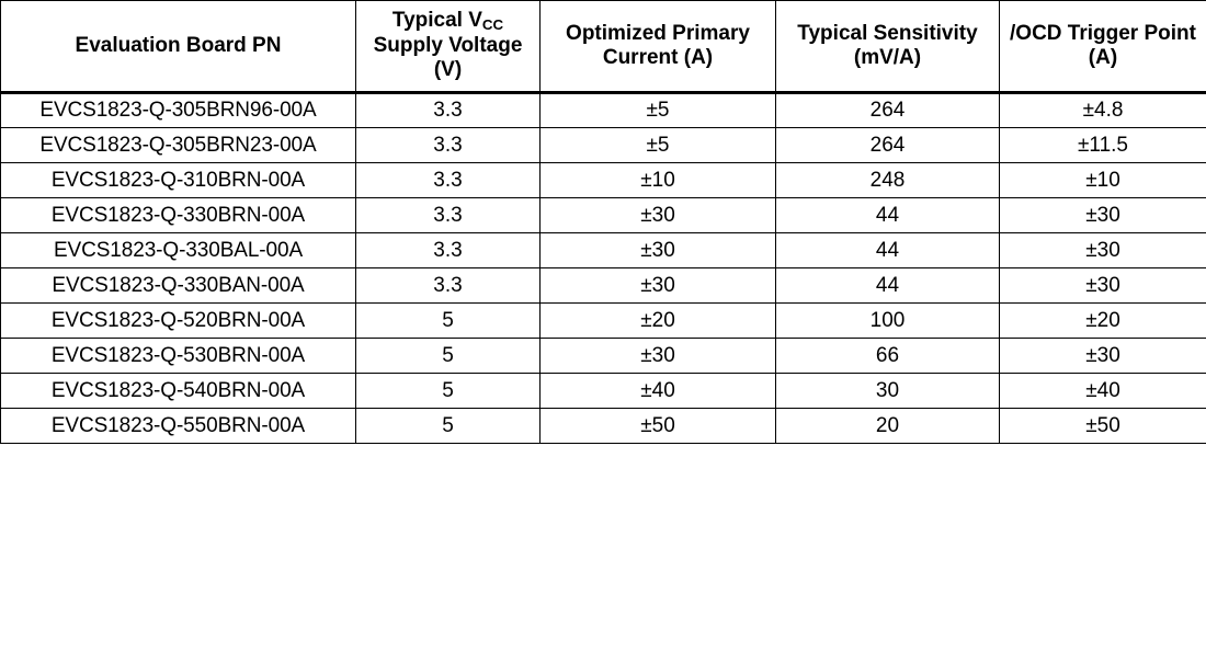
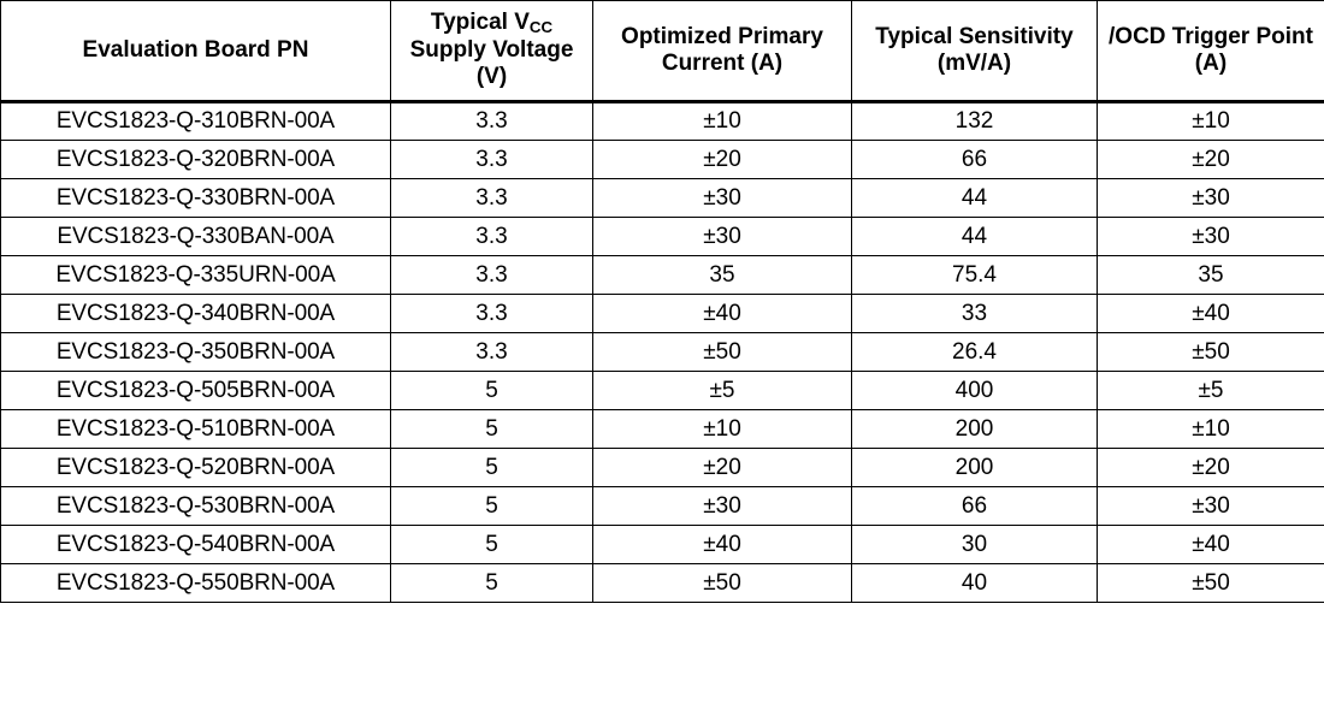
  Evaluation Board PN	Typical VCC Supply Voltage (V)	Optimized Primary Current (A)	Typical Sensitivity (mV/A)	/OCD Trigger Point (A)
- EVCS1823-Q-305BRN96-00A	3.3	±5	264	±4.8
- EVCS1823-Q-305BRN23-00A	3.3	±5	264	±11.5
- EVCS1823-Q-310BRN-00A	3.3	±10	248	±10
+ EVCS1823-Q-310BRN-00A	3.3	±10	132	±10
+ EVCS1823-Q-320BRN-00A	3.3	±20	66	±20
  EVCS1823-Q-330BRN-00A	3.3	±30	44	±30
- EVCS1823-Q-330BAL-00A	3.3	±30	44	±30
  EVCS1823-Q-330BAN-00A	3.3	±30	44	±30
+ EVCS1823-Q-335URN-00A	3.3	35	75.4	35
+ EVCS1823-Q-340BRN-00A	3.3	±40	33	±40
+ EVCS1823-Q-350BRN-00A	3.3	±50	26.4	±50
+ EVCS1823-Q-505BRN-00A	5	±5	400	±5
+ EVCS1823-Q-510BRN-00A	5	±10	200	±10
- EVCS1823-Q-520BRN-00A	5	±20	100	±20
+ EVCS1823-Q-520BRN-00A	5	±20	200	±20
  EVCS1823-Q-530BRN-00A	5	±30	66	±30
  EVCS1823-Q-540BRN-00A	5	±40	30	±40
- EVCS1823-Q-550BRN-00A	5	±50	20	±50
+ EVCS1823-Q-550BRN-00A	5	±50	40	±50
